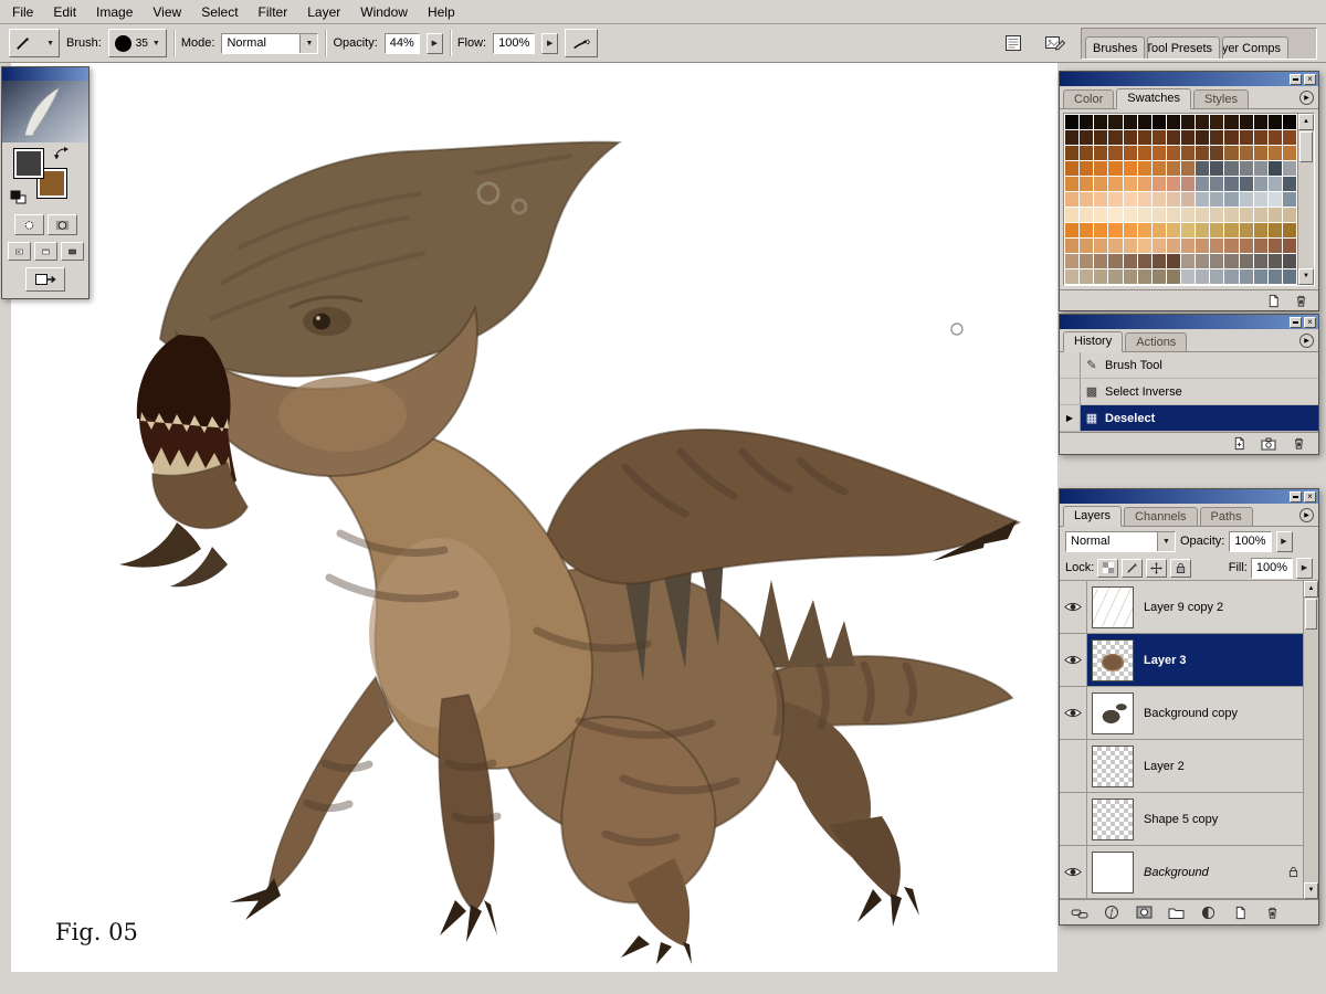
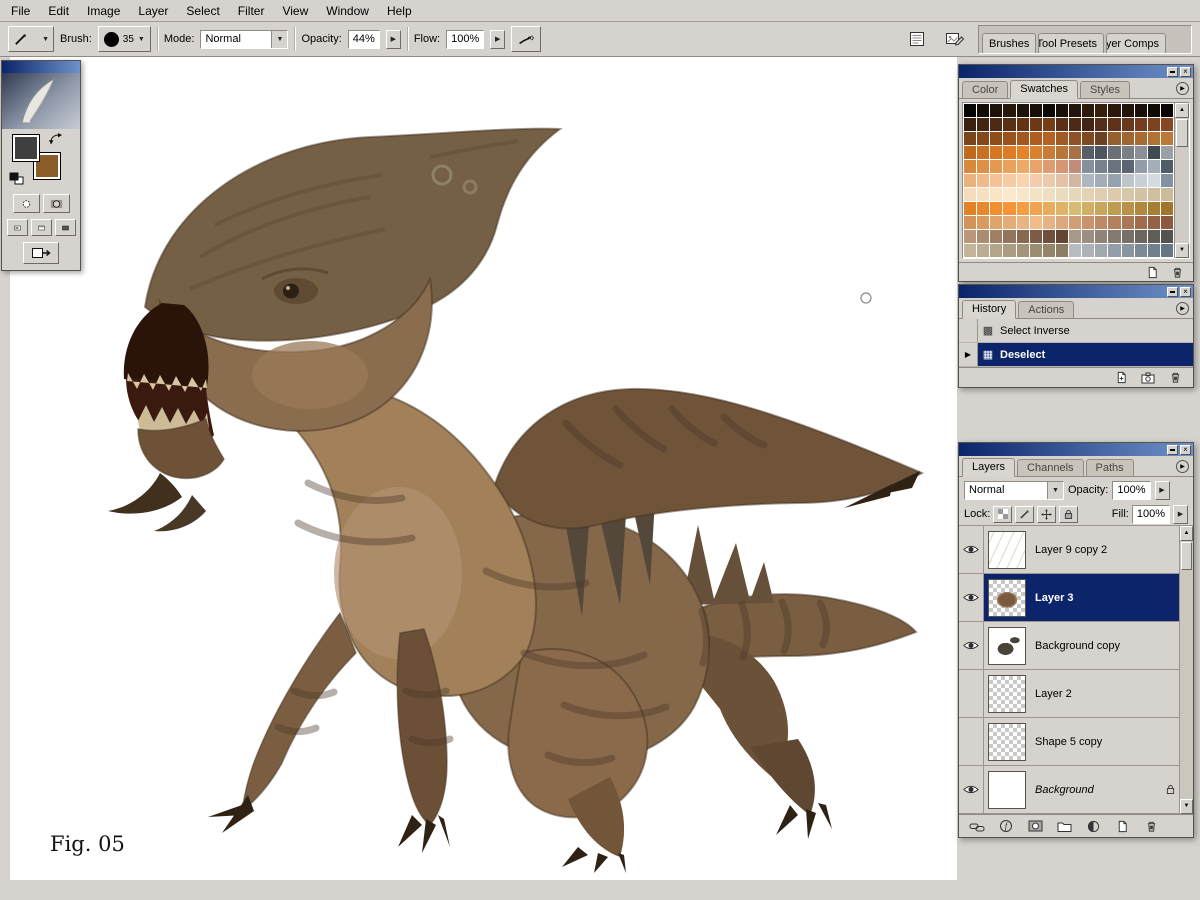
  File
  Edit
  Image
- View
+ Layer
  Select
  Filter
- Layer
+ View
  Window
  Help
  Brush:
  35
  Mode:
  Normal
  Opacity:
  44%
  Flow:
  100%
  Brushes
  Tool Presets
  yer Comps
  Fig. 05
  ×
  Color
  Swatches
  Styles
  ×
  History
  Actions
- ✎
- Brush Tool
  ▩
  Select Inverse
  ▶
  ▦
  Deselect
  ×
  Layers
  Channels
  Paths
  Normal
  Opacity:
  100%
  Lock:
  Fill:
  100%
  Layer 9 copy 2
  Layer 3
  Background copy
  Layer 2
  Shape 5 copy
  Background
  f
